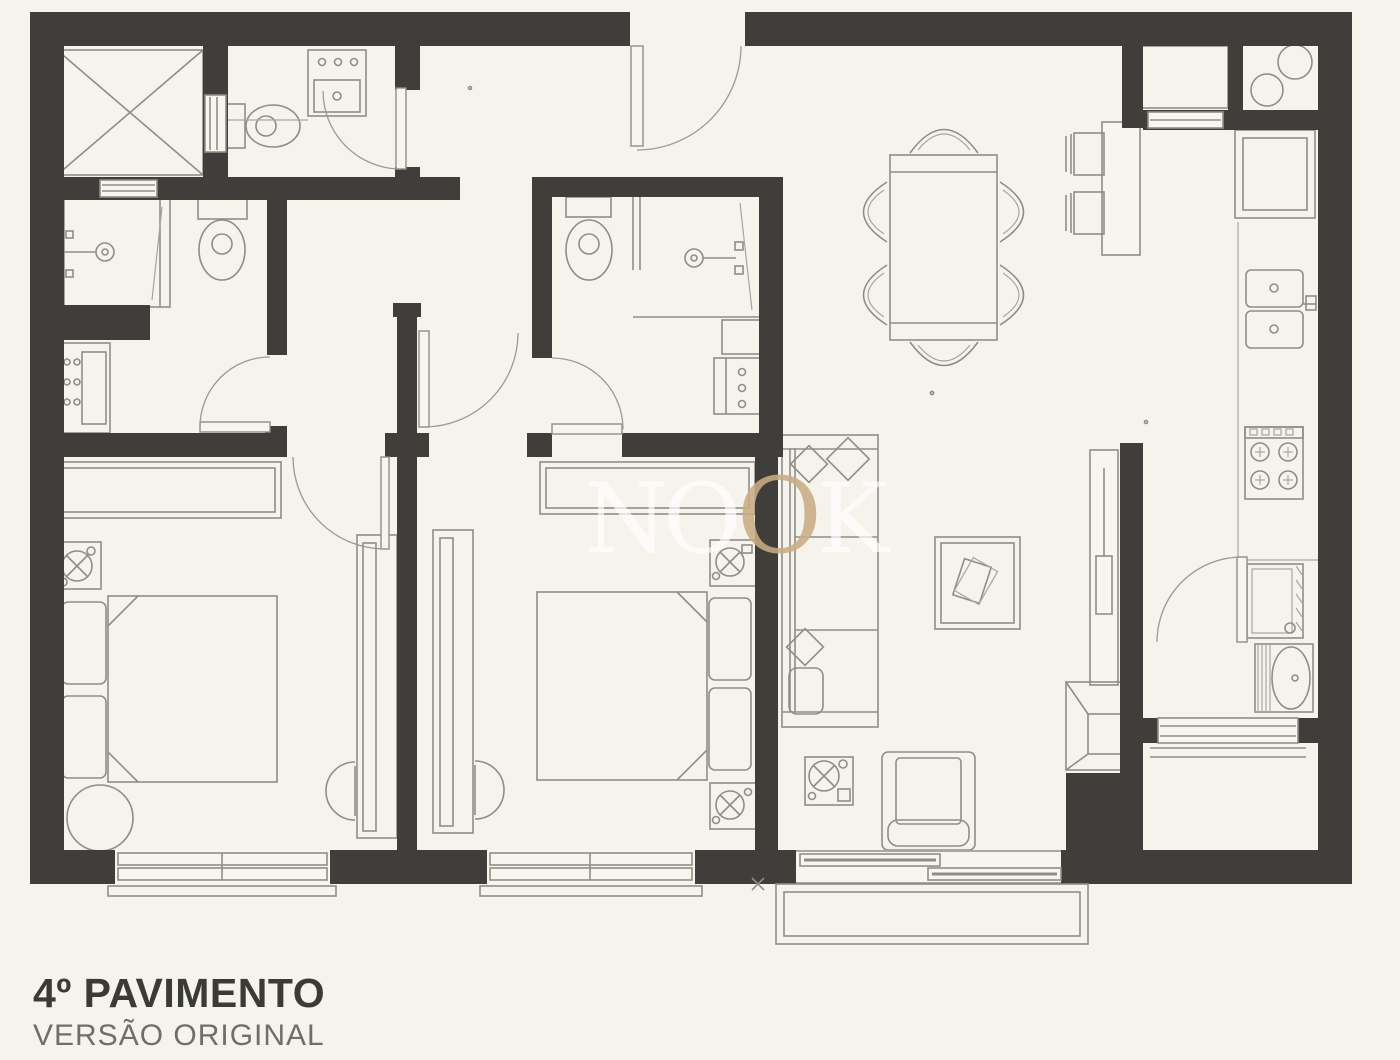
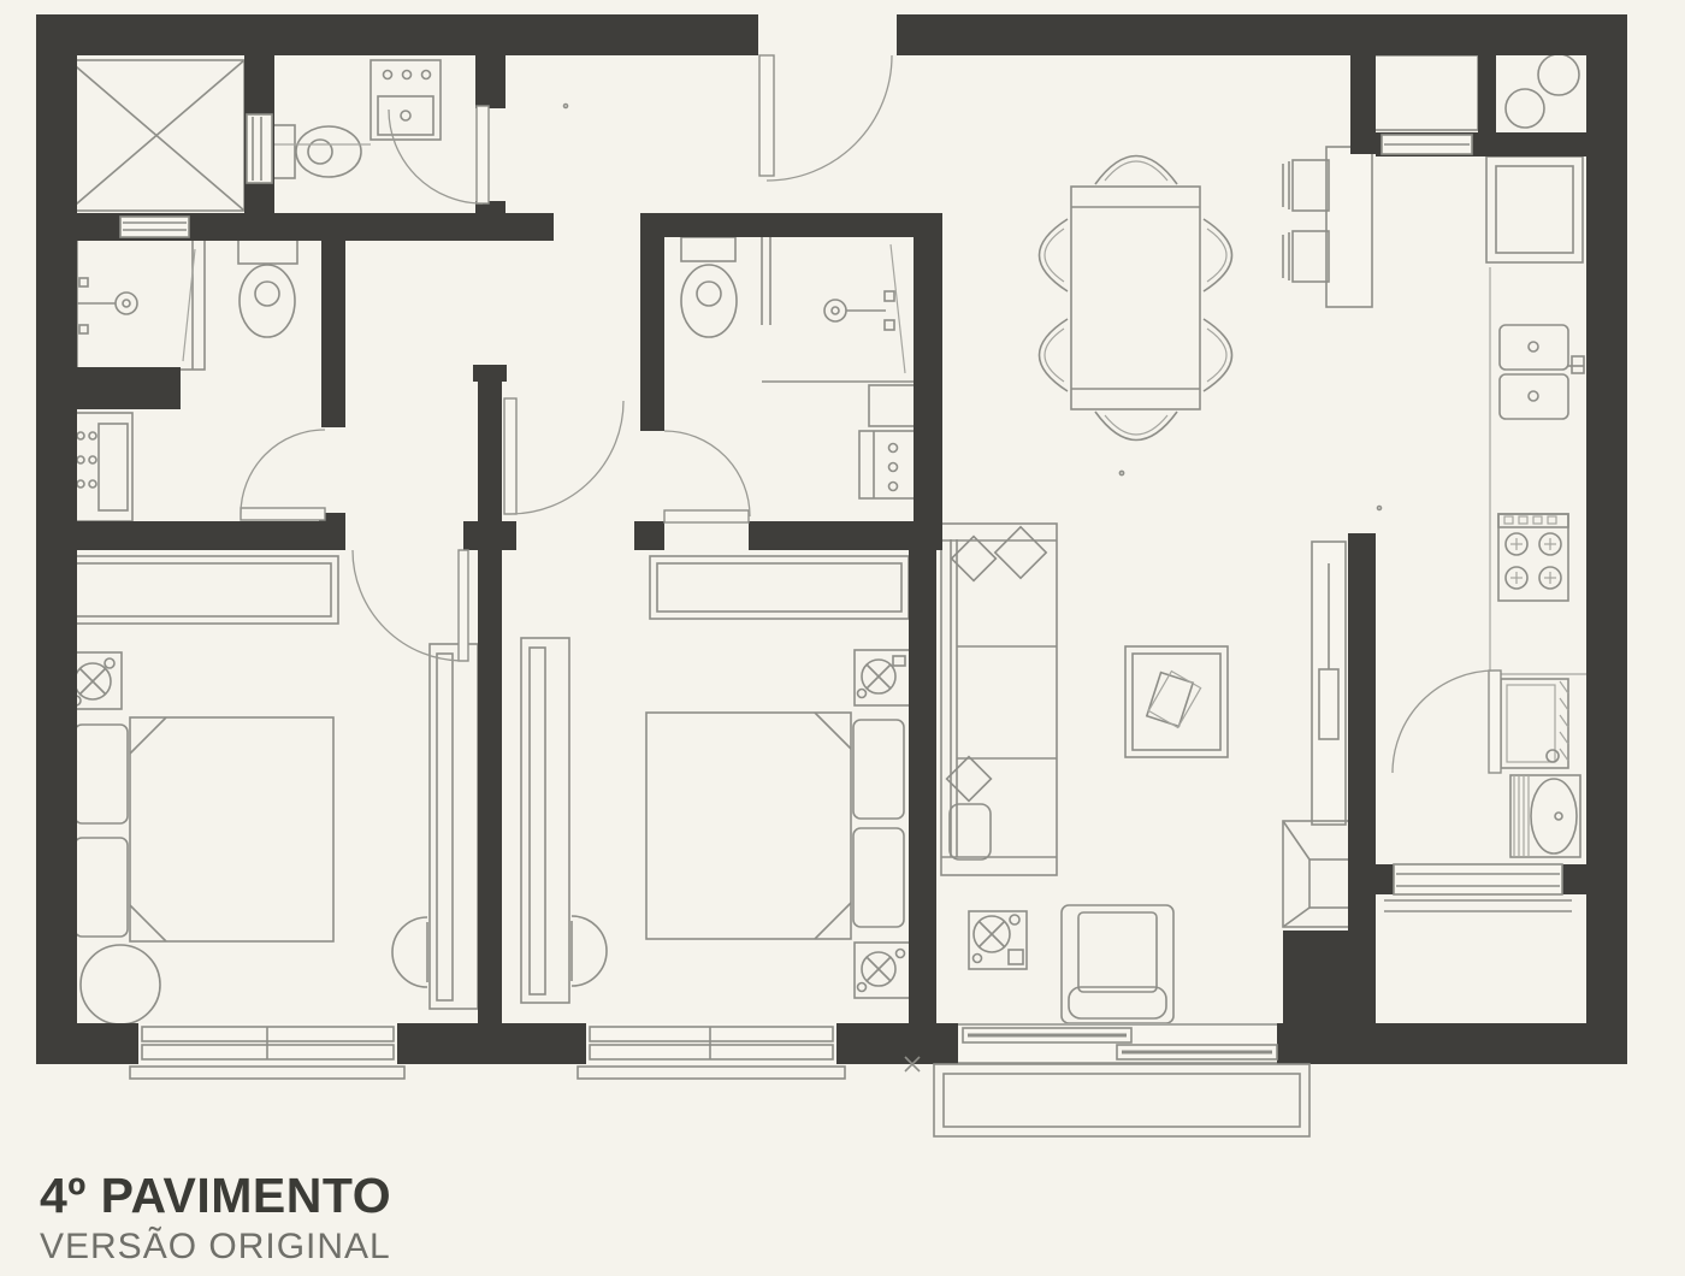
- NOOK
  4º PAVIMENTO
  VERSÃO ORIGINAL
